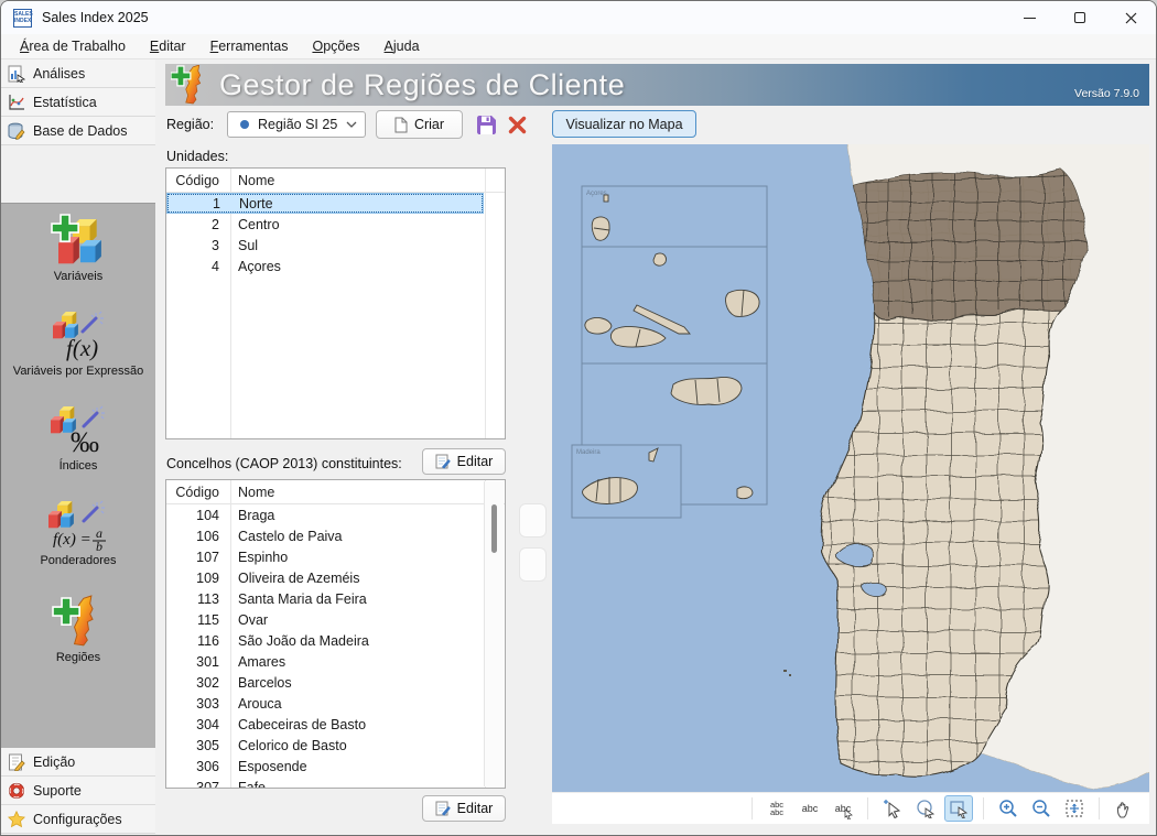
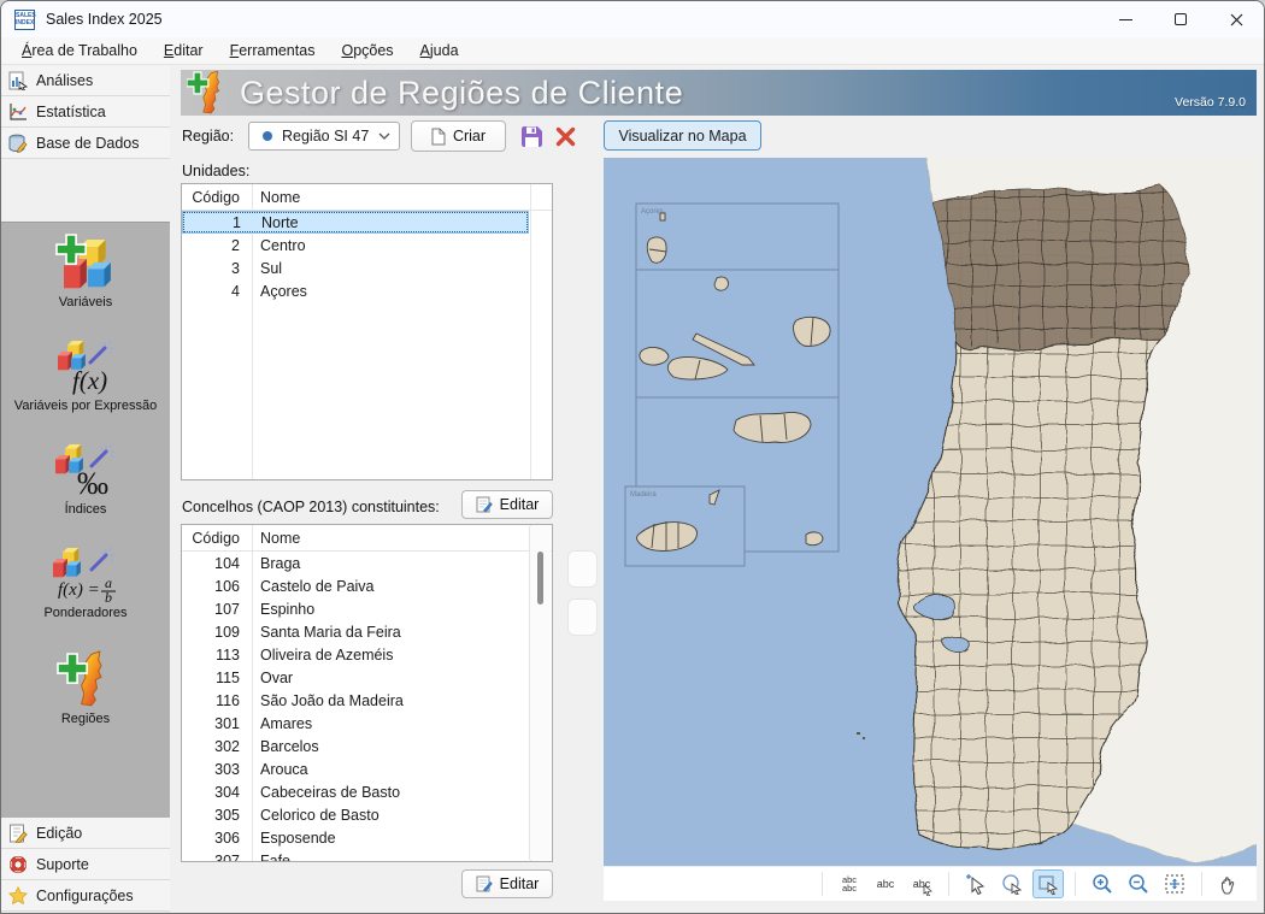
  Sales Index 2025
  Área de Trabalho
  Editar
  Ferramentas
  Opções
  Ajuda
  Análises
  Estatística
  Base de Dados
  Variáveis
  f(x)
  Variáveis por Expressão
  ‰
  Índices
  f(x) =
  a
  b
  Ponderadores
  Regiões
  Edição
  Suporte
  Configurações
  Gestor de Regiões de Cliente
  Versão 7.9.0
  Região:
- Região SI 25
+ Região SI 47
  Criar
  Visualizar no Mapa
  Unidades:
  Código
  Nome
  1
  Norte
  2
  Centro
  3
  Sul
  4
  Açores
  Concelhos (CAOP 2013) constituintes:
  Editar
  Código
  Nome
  104
  Braga
  106
  Castelo de Paiva
  107
  Espinho
  109
- Oliveira de Azeméis
+ Santa Maria da Feira
  113
- Santa Maria da Feira
+ Oliveira de Azeméis
  115
  Ovar
  116
  São João da Madeira
  301
  Amares
  302
  Barcelos
  303
  Arouca
  304
  Cabeceiras de Basto
  305
  Celorico de Basto
  306
  Esposende
  307
  Fafe
  Editar
  abc
  abc
  abc
  abc
